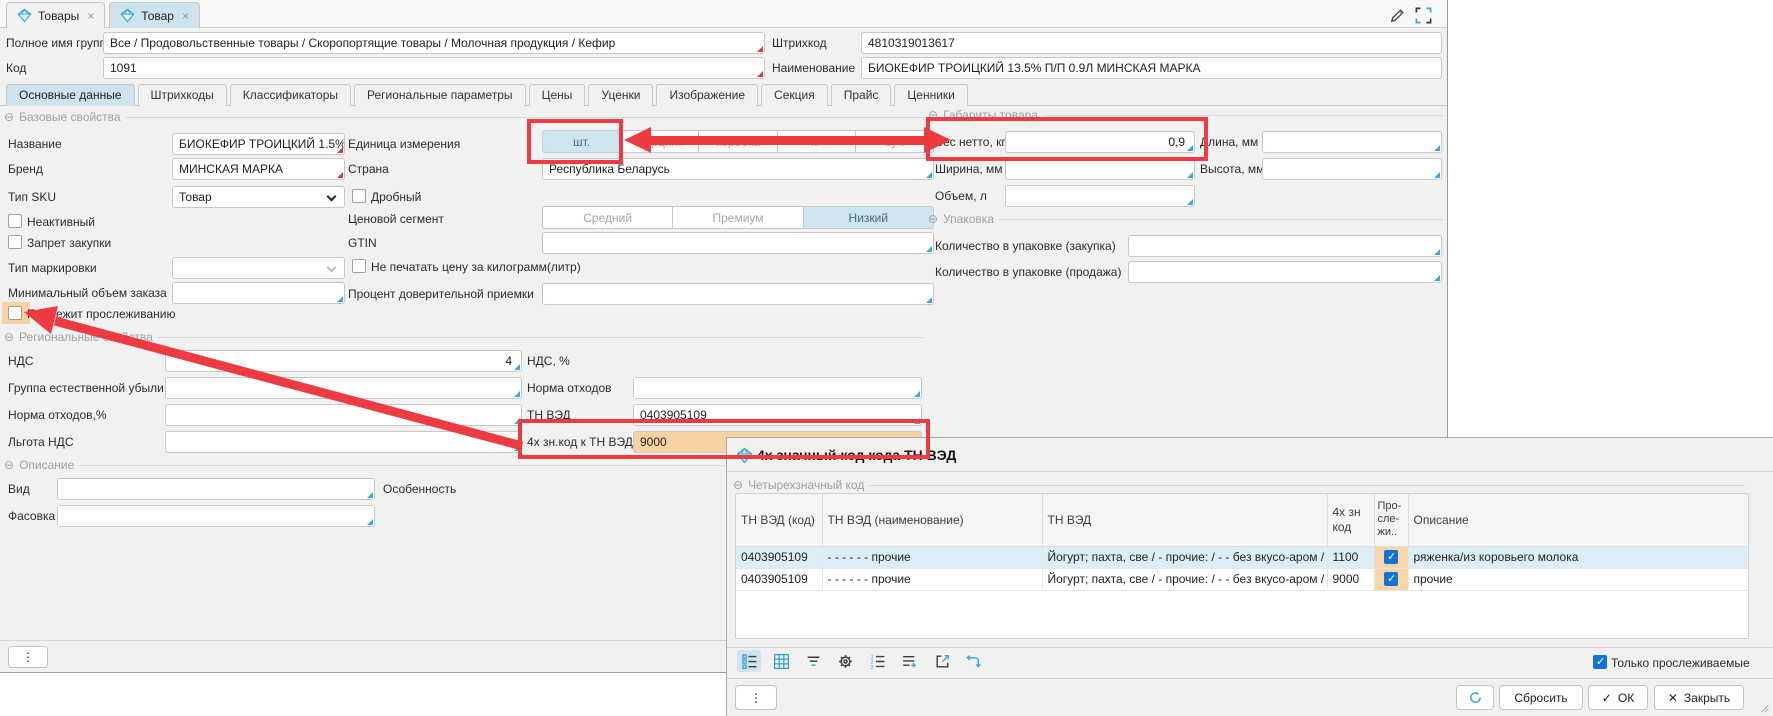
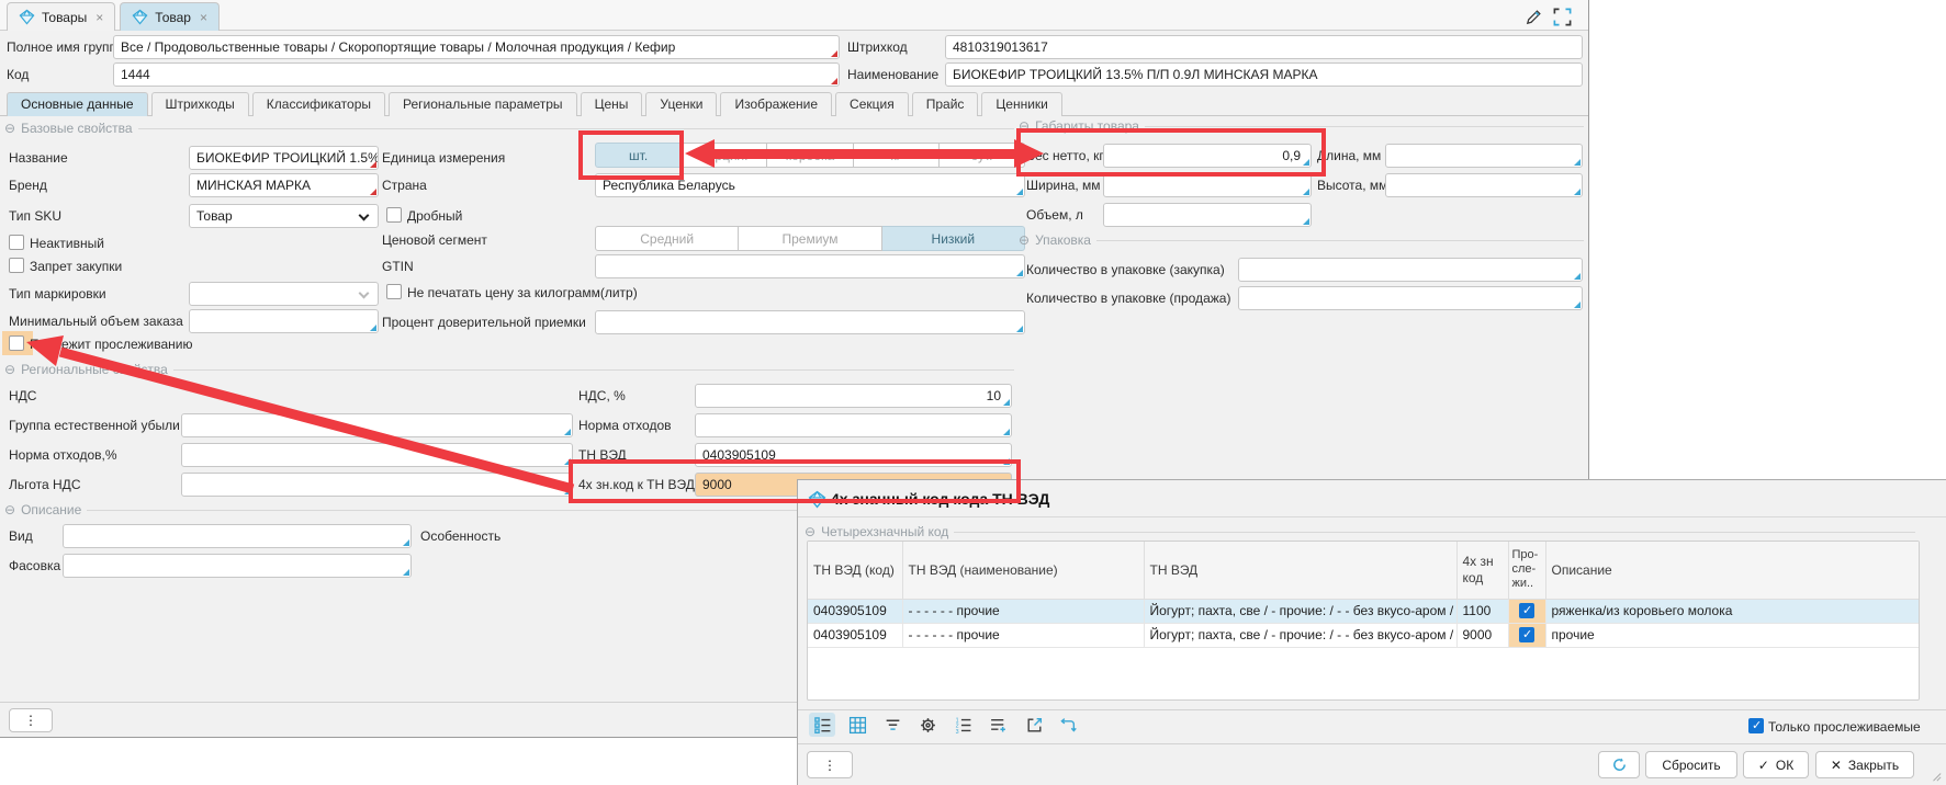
  Товары
  ×
  Товар
  ×
  Полное имя груп
  Все / Продовольственные товары / Скоропортящие товары / Молочная продукция / Кефир
  Штрихкод
  4810319013617
  Код
- 1091
+ 1444
  Наименование
  БИОКЕФИР ТРОИЦКИЙ 13.5% П/П 0.9Л МИНСКАЯ МАРКА
  Основные данные
  Штрихкоды
  Классификаторы
  Региональные параметры
  Цены
  Уценки
  Изображение
  Секция
  Прайс
  Ценники
  ⊖
  Базовые свойства
  Название
  БИОКЕФИР ТРОИЦКИЙ 1.5%
  Единица измерения
  шт.
  Бренд
  МИНСКАЯ МАРКА
  Страна
  Республика Беларусь
  Тип SKU
  Товар
  Дробный
  Неактивный
  Ценовой сегмент
  Средний
  Премиум
  Низкий
  Запрет закупки
  GTIN
  Тип маркировки
  Не печатать цену за килограмм(литр)
  Минимальный объем заказа
  Процент доверительной приемки
  ежит прослеживанию
  ⊖
  Габариты товара
  с нетто, кг
  0,9
  Длина, мм
  Ширина, мм
  Высота, мм
  Объем, л
  ⊖
  Упаковка
  Количество в упаковке (закупка)
  Количество в упаковке (продажа)
  ⊖
  Региональныетва
  НДС
- 4
  НДС, %
+ 10
  Группа естественной убыли
  Норма отходов
  Норма отходов,%
  ТН ВЭД
  0403905109
  Льгота НДС
  4х зн.код к ТН ВЭД
  9000
  ⊖
  Описание
  Вид
  Особенность
  Фасовка
  ⋮
  4х значный код кода ТН ВЭД
  ⊖
  Четырехзначный код
  ТН ВЭД (код)	ТН ВЭД (наименование)	ТН ВЭД	4х зн код	Про-сле-жи..	Описание
  0403905109	- - - - - - прочие	Йогурт; пахта, све / - прочие: / - - без вкусо-аром /	1100		ряженка/из коровьего молока
  0403905109	- - - - - - прочие	Йогурт; пахта, све / - прочие: / - - без вкусо-аром /	9000		прочие
  Только прослеживаемые
  ⋮
  Сбросить
  ✓
  ОК
  ✕
  Закрыть
